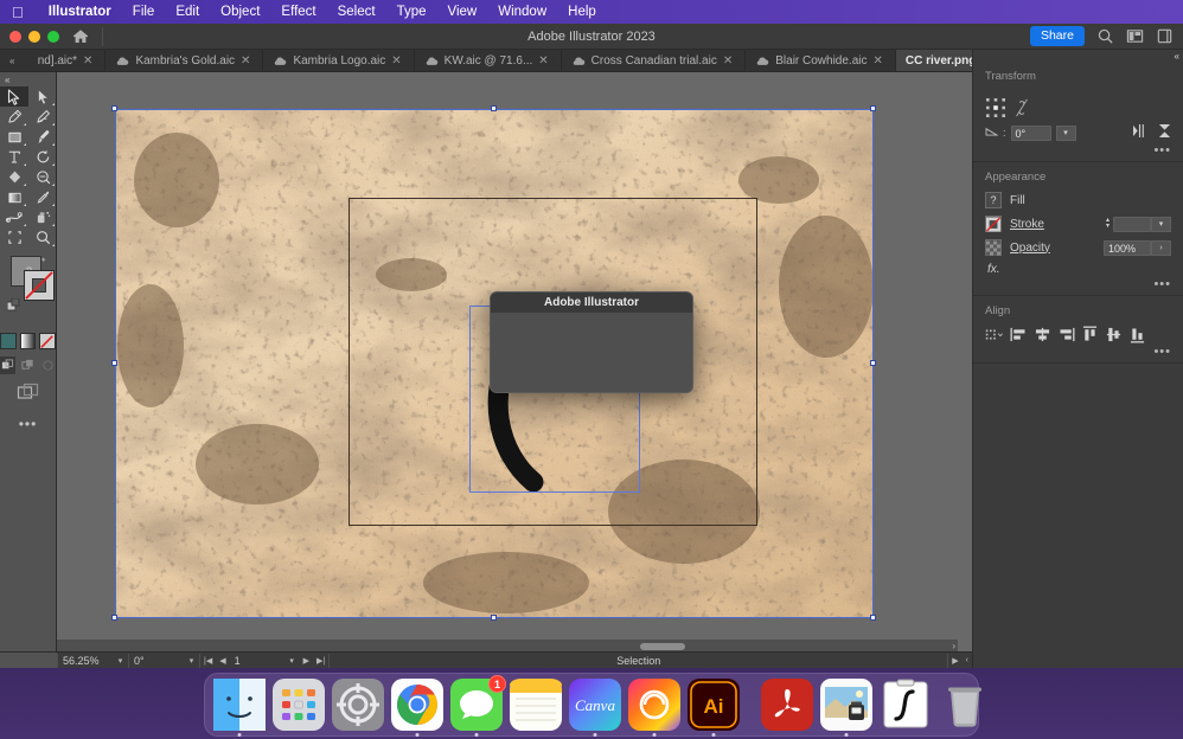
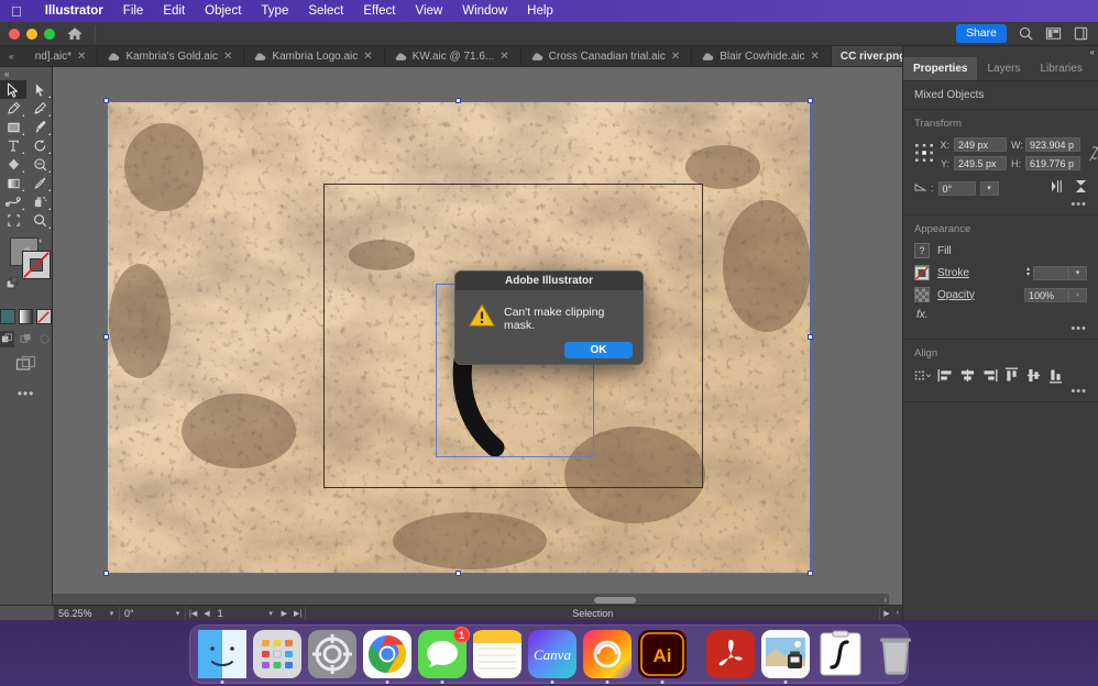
  
  Illustrator
  File
  Edit
  Object
- Effect
+ Type
  Select
- Type
+ Effect
  View
  Window
  Help
- Adobe Illustrator 2023
  Share
  «
  nd].aic*
  ✕
  Kambria's Gold.aic
  ✕
  Kambria Logo.aic
  ✕
  KW.aic @ 71.6...
  ✕
  Cross Canadian trial.aic
  ✕
  Blair Cowhide.aic
  ✕
  «
  •••
  ›
  56.25%
  0°
  1
  Selection
  «
+ Properties
+ Layers
+ Libraries
+ Mixed Objects
  Transform
+ X:
+ 249 px
+ W:
+ 923.904 p
+ Y:
+ 249.5 px
+ H:
+ 619.776 p
  :
  0°
  •••
  Appearance
  ?
  Fill
  Stroke
  Opacity
  100%
  fx.
  •••
  Align
  •••
  Adobe Illustrator
+ Can't make clipping mask.
+ OK
  1
  Canva
  Ai
